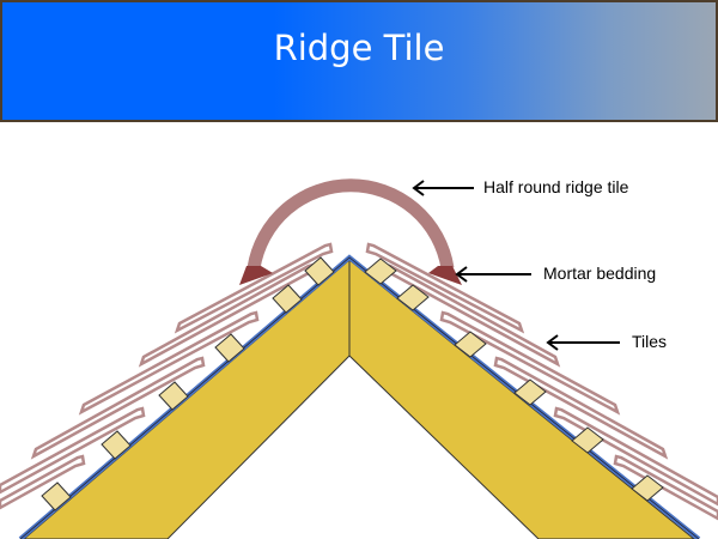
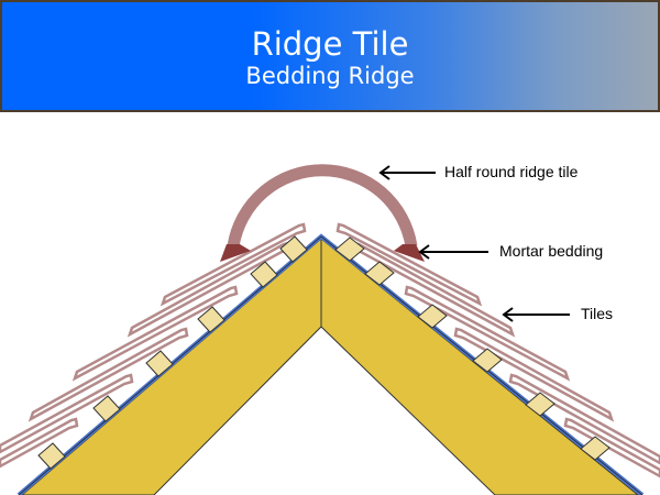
  Ridge Tile
+ Bedding Ridge
  Half round ridge tile
  Mortar bedding
  Tiles
